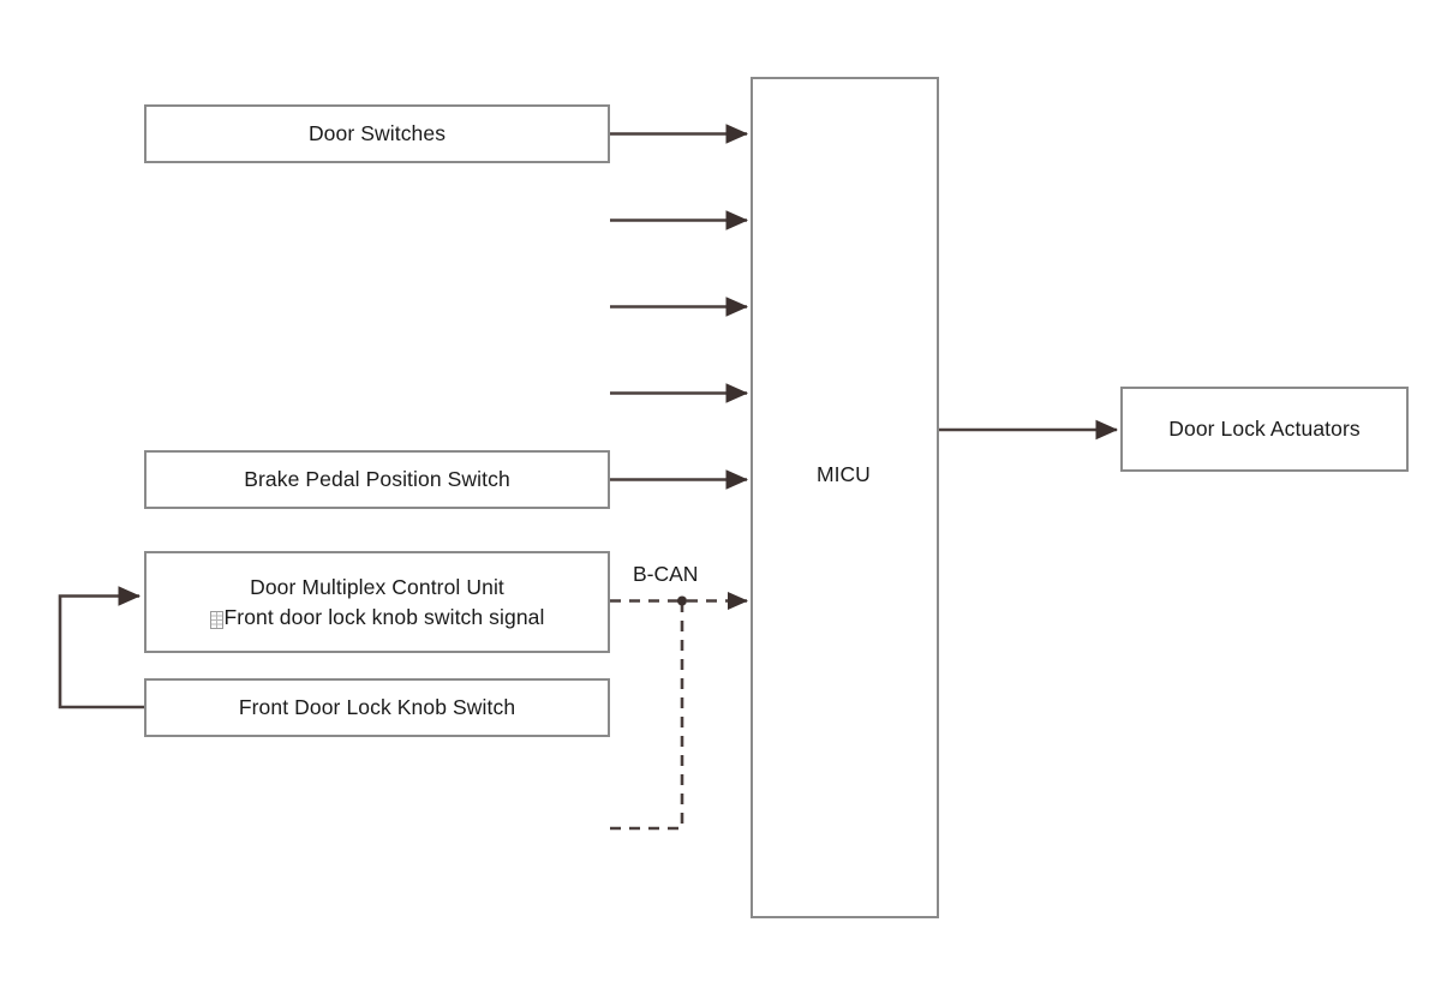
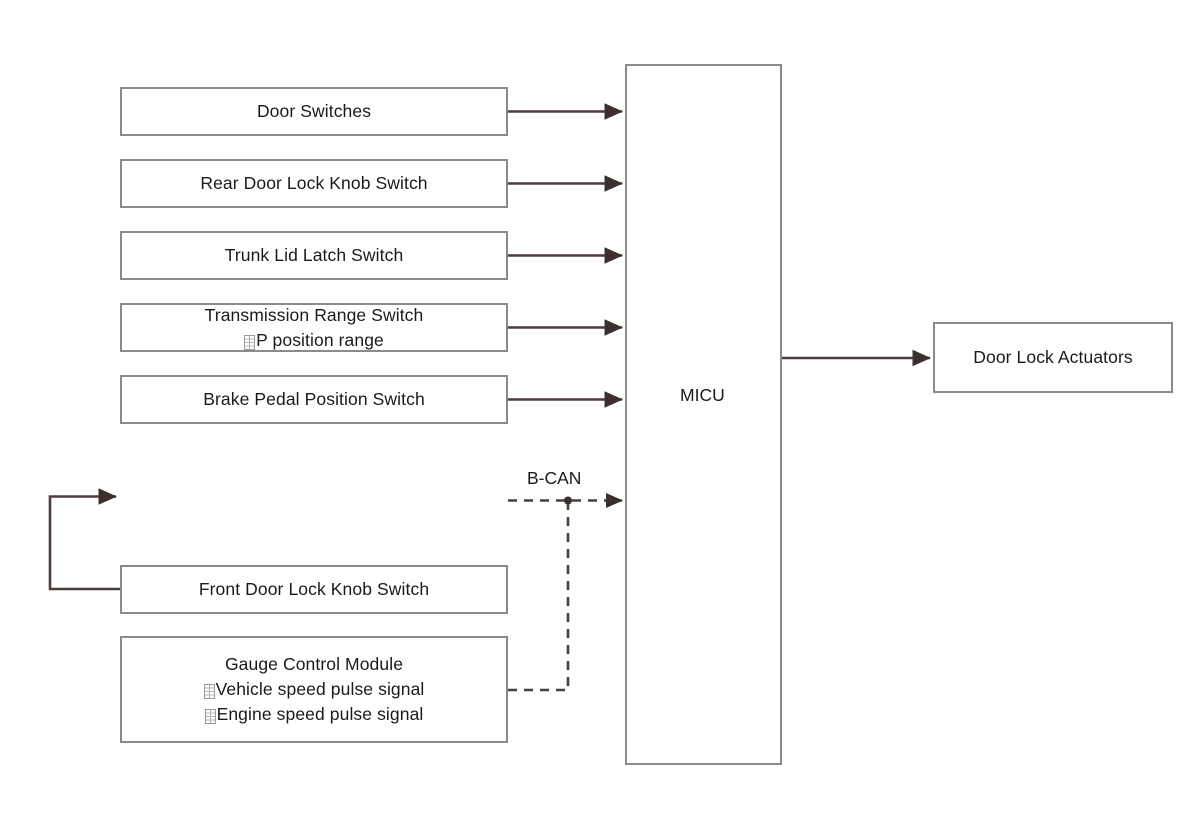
  Door Switches
+ Rear Door Lock Knob Switch
+ Trunk Lid Latch Switch
+ Transmission Range Switch
+ P position range
  Brake Pedal Position Switch
- Door Multiplex Control Unit
- Front door lock knob switch signal
  Front Door Lock Knob Switch
+ Gauge Control Module
+ Vehicle speed pulse signal
+ Engine speed pulse signal
  MICU
  B-CAN
  Door Lock Actuators
